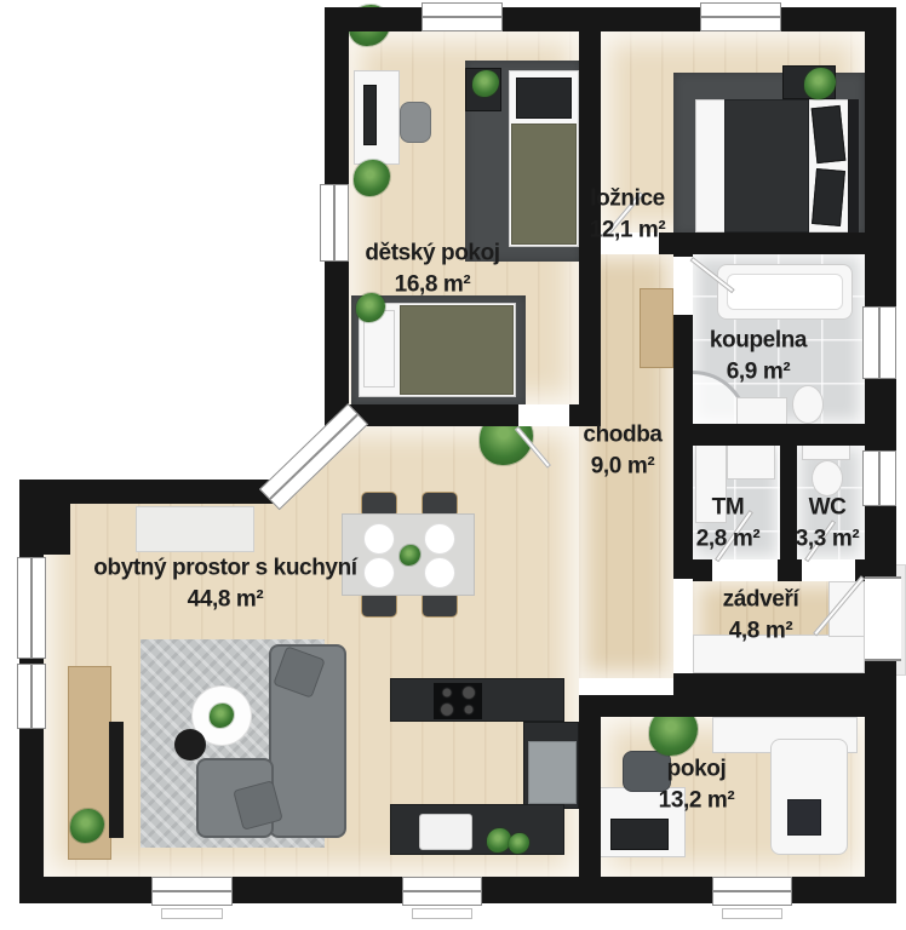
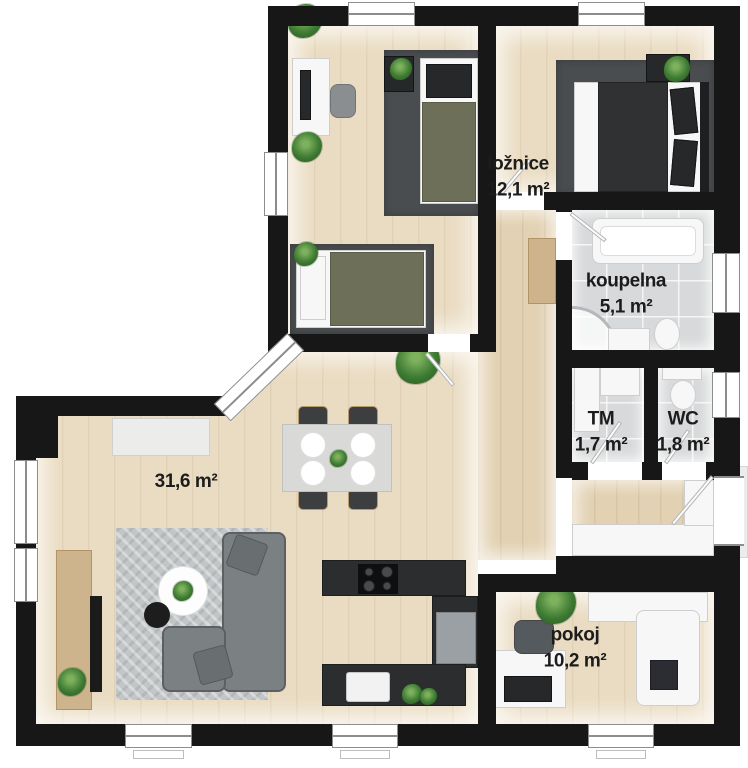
- dětský pokoj
- 16,8 m²
  ložnice
  12,1 m²
  koupelna
- 6,9 m²
+ 5,1 m²
- chodba
- 9,0 m²
  TM
- 2,8 m²
+ 1,7 m²
  WC
- 3,3 m²
+ 1,8 m²
- zádveří
- 4,8 m²
- obytný prostor s kuchyní
- 44,8 m²
+ 31,6 m²
  pokoj
- 13,2 m²
+ 10,2 m²
